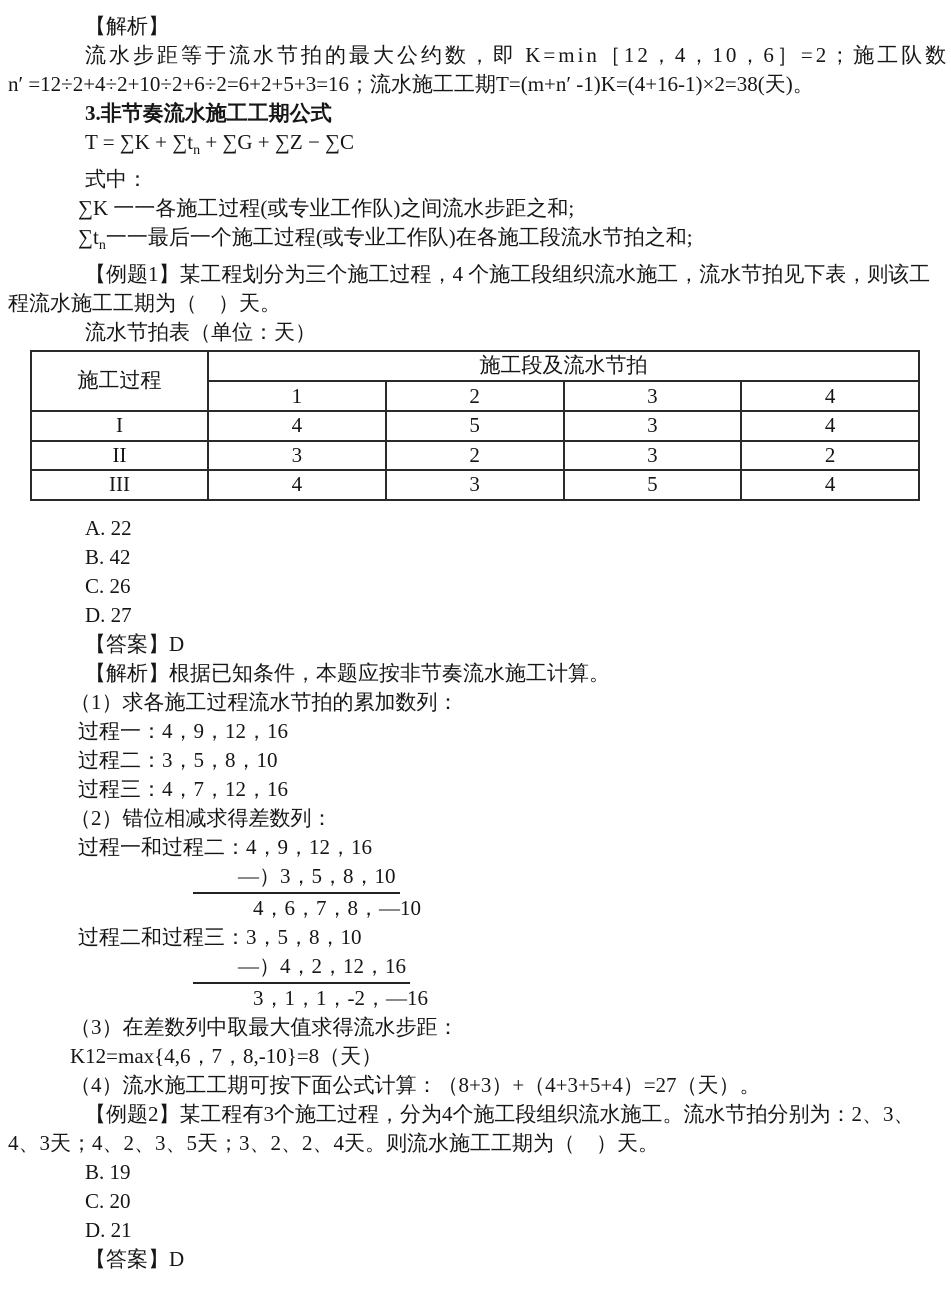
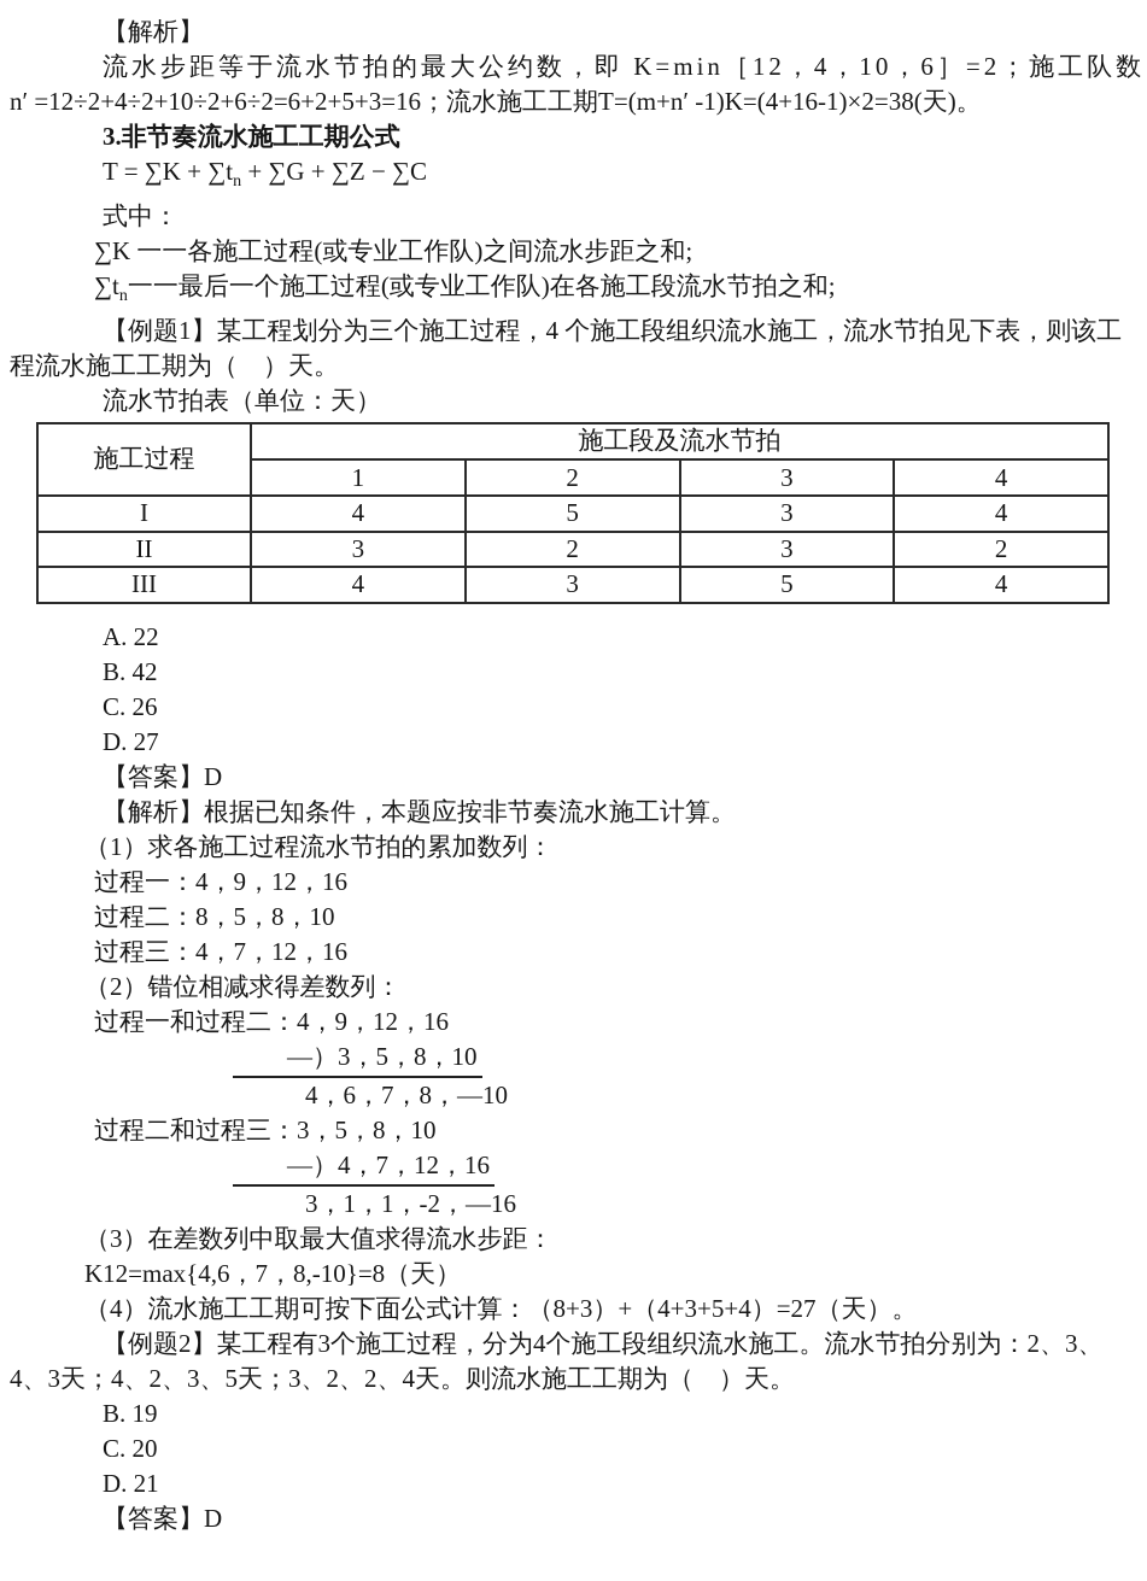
  【解析】
  流水步距等于流水节拍的最大公约数，即 K=min［12，4，10，6］=2；施工队数
  n′ =12÷2+4÷2+10÷2+6÷2=6+2+5+3=16；流水施工工期T=(m+n′ -1)K=(4+16-1)×2=38(天)。
  3.非节奏流水施工工期公式
  T = ∑K + ∑tn + ∑G + ∑Z − ∑C
  式中：
  ∑K 一一各施工过程(或专业工作队)之间流水步距之和;
  ∑tn一一最后一个施工过程(或专业工作队)在各施工段流水节拍之和;
  【例题1】某工程划分为三个施工过程，4 个施工段组织流水施工，流水节拍见下表，则该工
  程流水施工工期为（ ）天。
  流水节拍表（单位：天）
  施工过程	施工段及流水节拍
  1	2	3	4
  I	4	5	3	4
  II	3	2	3	2
  III	4	3	5	4
  A. 22
  B. 42
  C. 26
  D. 27
  【答案】D
  【解析】根据已知条件，本题应按非节奏流水施工计算。
  （1）求各施工过程流水节拍的累加数列：
  过程一：4，9，12，16
- 过程二：3，5，8，10
+ 过程二：8，5，8，10
  过程三：4，7，12，16
  （2）错位相减求得差数列：
  过程一和过程二：4，9，12，16
  —）3，5，8，10
  4，6，7，8，—10
  过程二和过程三：3，5，8，10
- —）4，2，12，16
+ —）4，7，12，16
  3，1，1，-2，—16
  （3）在差数列中取最大值求得流水步距：
  K12=max{4,6，7，8,-10}=8（天）
  （4）流水施工工期可按下面公式计算：（8+3）+（4+3+5+4）=27（天）。
  【例题2】某工程有3个施工过程，分为4个施工段组织流水施工。流水节拍分别为：2、3、
  4、3天；4、2、3、5天；3、2、2、4天。则流水施工工期为（ ）天。
  B. 19
  C. 20
  D. 21
  【答案】D
